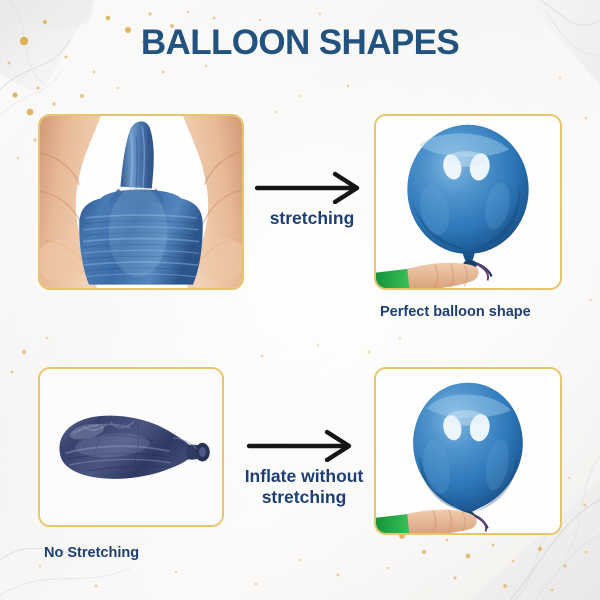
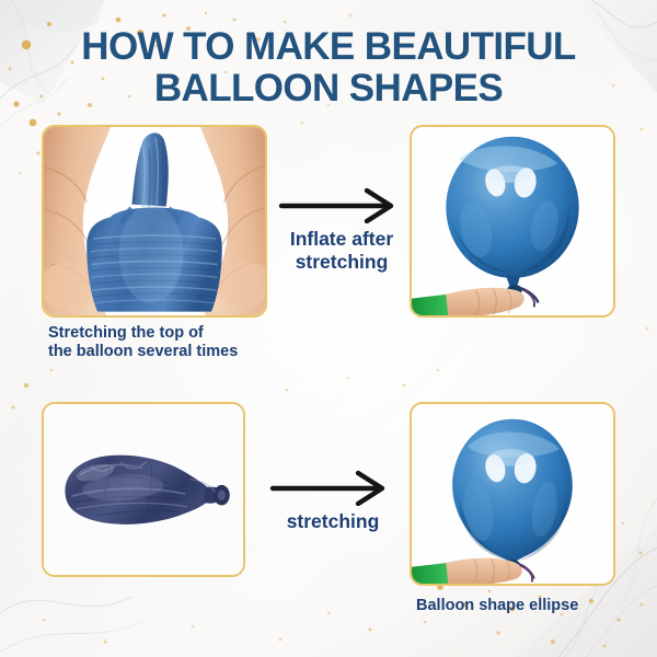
+ HOW TO MAKE BEAUTIFUL
  BALLOON SHAPES
+ Stretching the top of
+ the balloon several times
+ Inflate after
  stretching
- Perfect balloon shape
- No Stretching
- Inflate without
  stretching
+ Balloon shape ellipse
